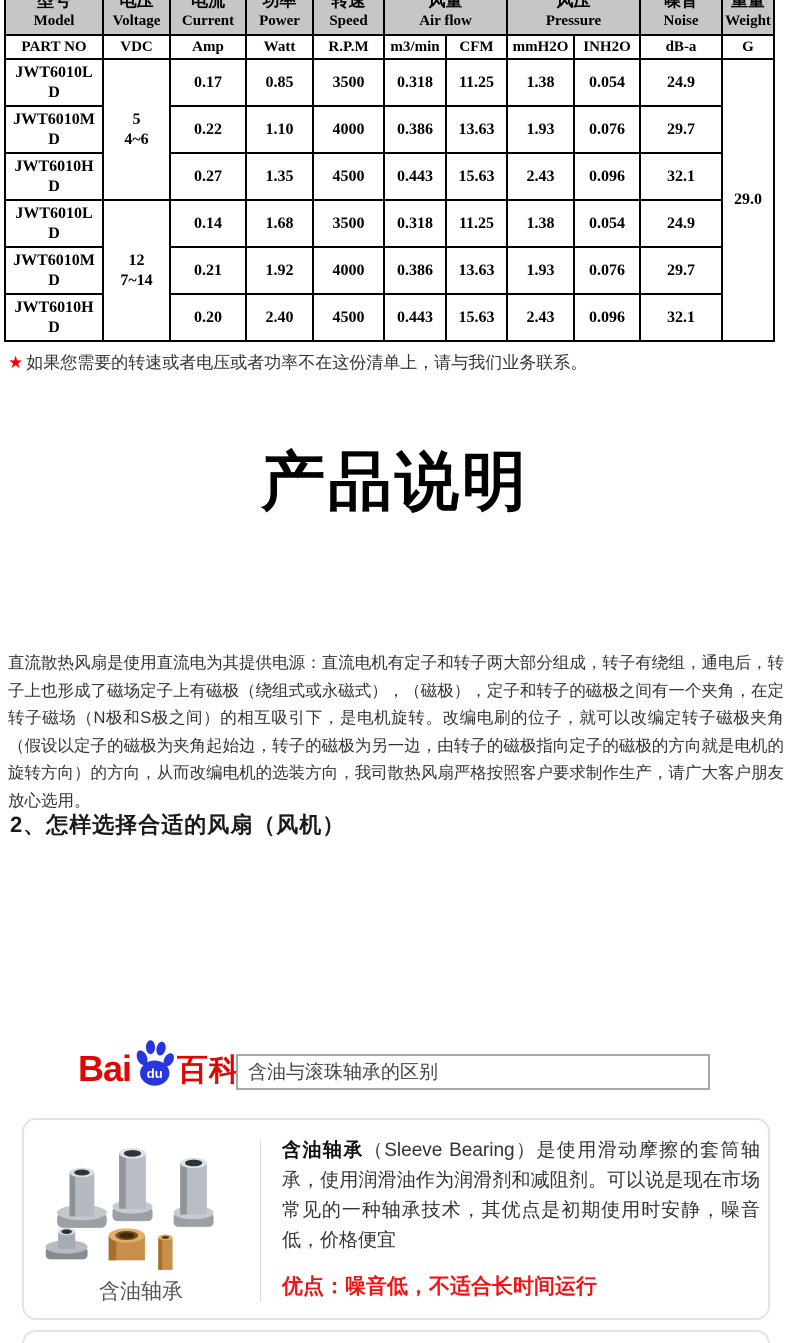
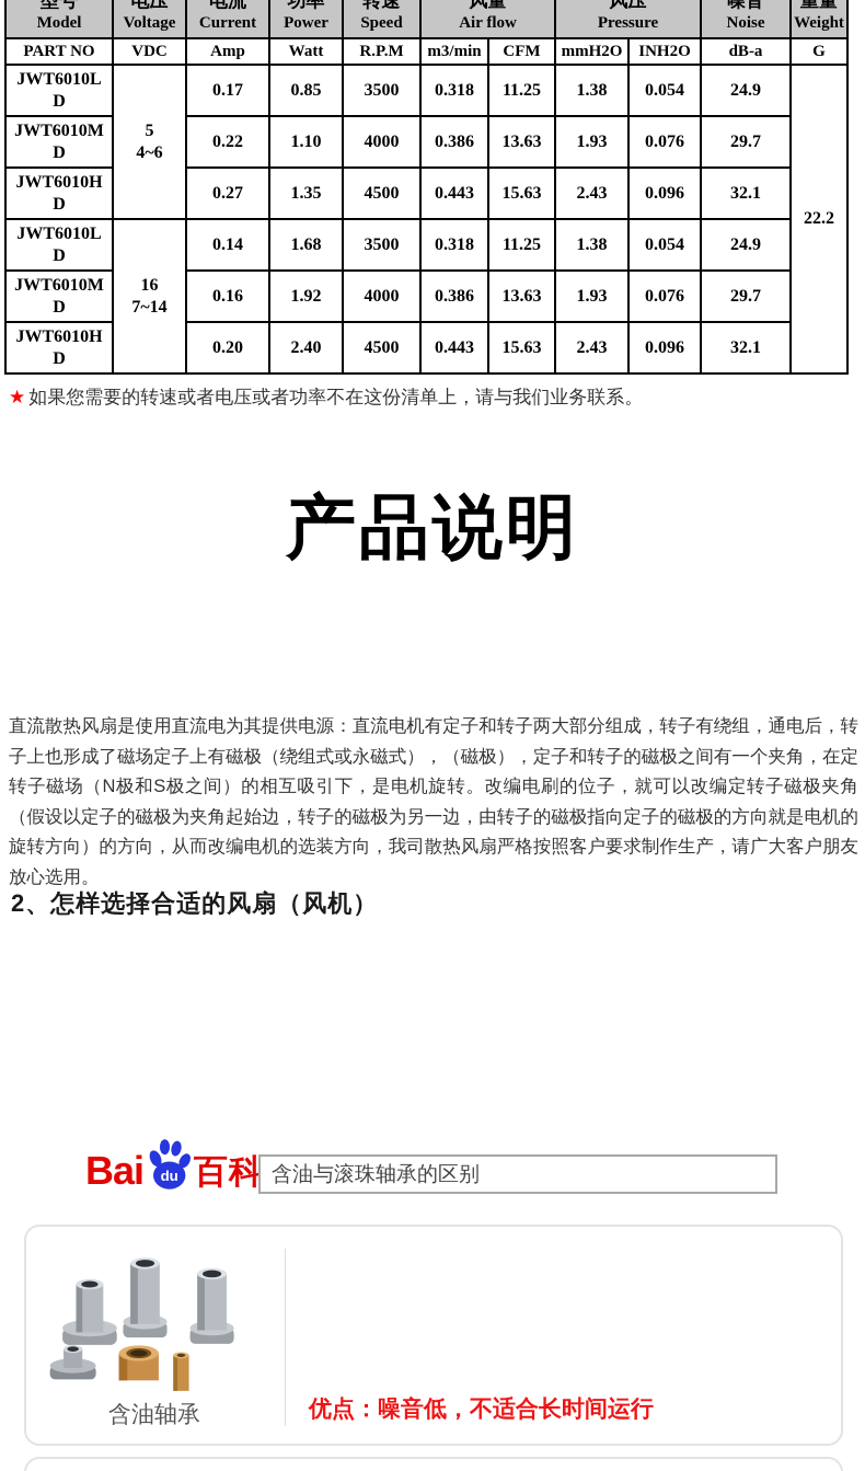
  型号Model	电压Voltage	电流Current	功率Power	转速Speed	风量Air flow	风压Pressure	噪音Noise	重量Weight
  PART NO	VDC	Amp	Watt	R.P.M	m3/min	CFM	mmH2O	INH2O	dB-a	G
- JWT6010LD	54~6	0.17	0.85	3500	0.318	11.25	1.38	0.054	24.9	29.0
+ JWT6010LD	54~6	0.17	0.85	3500	0.318	11.25	1.38	0.054	24.9	22.2
  JWT6010MD	0.22	1.10	4000	0.386	13.63	1.93	0.076	29.7
  JWT6010HD	0.27	1.35	4500	0.443	15.63	2.43	0.096	32.1
- JWT6010LD	127~14	0.14	1.68	3500	0.318	11.25	1.38	0.054	24.9
+ JWT6010LD	167~14	0.14	1.68	3500	0.318	11.25	1.38	0.054	24.9
- JWT6010MD	0.21	1.92	4000	0.386	13.63	1.93	0.076	29.7
+ JWT6010MD	0.16	1.92	4000	0.386	13.63	1.93	0.076	29.7
  JWT6010HD	0.20	2.40	4500	0.443	15.63	2.43	0.096	32.1
  ★ 如果您需要的转速或者电压或者功率不在这份清单上，请与我们业务联系。
  产品说明
  直流散热风扇是使用直流电为其提供电源：直流电机有定子和转子两大部分组成，转子有绕组，通电后，转子上也形成了磁场定子上有磁极（绕组式或永磁式），（磁极），定子和转子的磁极之间有一个夹角，在定转子磁场（N极和S极之间）的相互吸引下，是电机旋转。改编电刷的位子，就可以改编定转子磁极夹角（假设以定子的磁极为夹角起始边，转子的磁极为另一边，由转子的磁极指向定子的磁极的方向就是电机的旋转方向）的方向，从而改编电机的选装方向，我司散热风扇严格按照客户要求制作生产，请广大客户朋友放心选用。
  2、怎样选择合适的风扇（风机）
  Bai
  du
  百科
  含油与滚珠轴承的区别
  含油轴承
- 含油轴承（Sleeve Bearing）是使用滑动摩擦的套筒轴承，使用润滑油作为润滑剂和减阻剂。可以说是现在市场常见的一种轴承技术，其优点是初期使用时安静，噪音低，价格便宜
  优点：噪音低，不适合长时间运行
